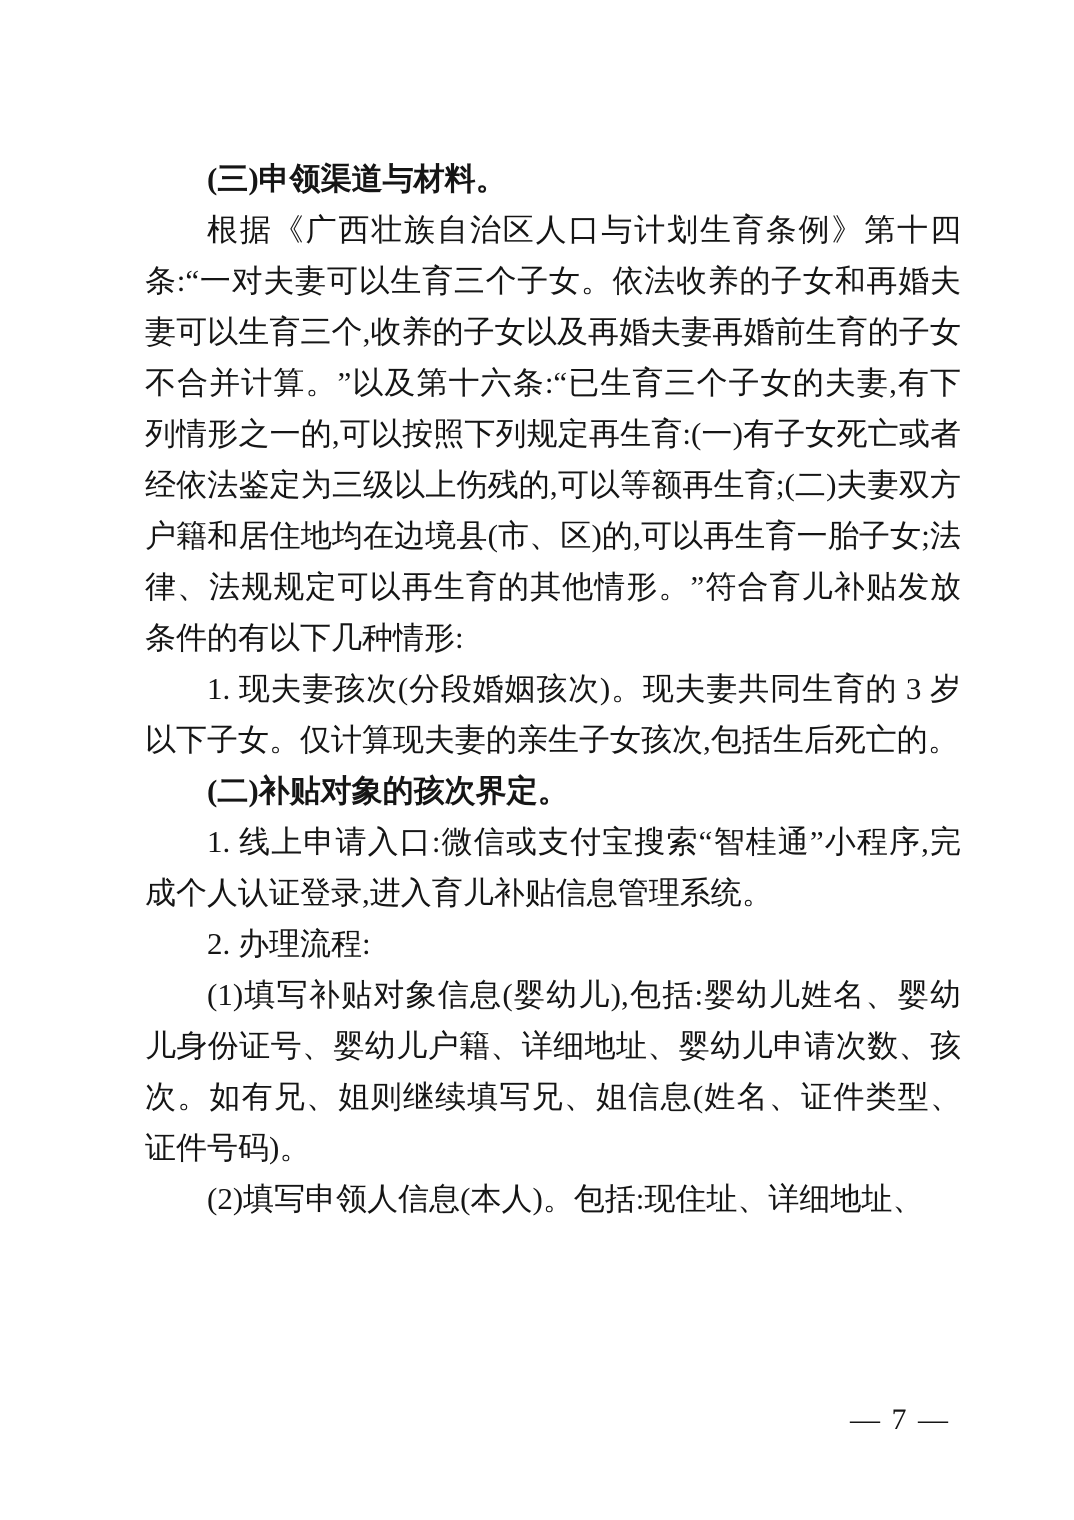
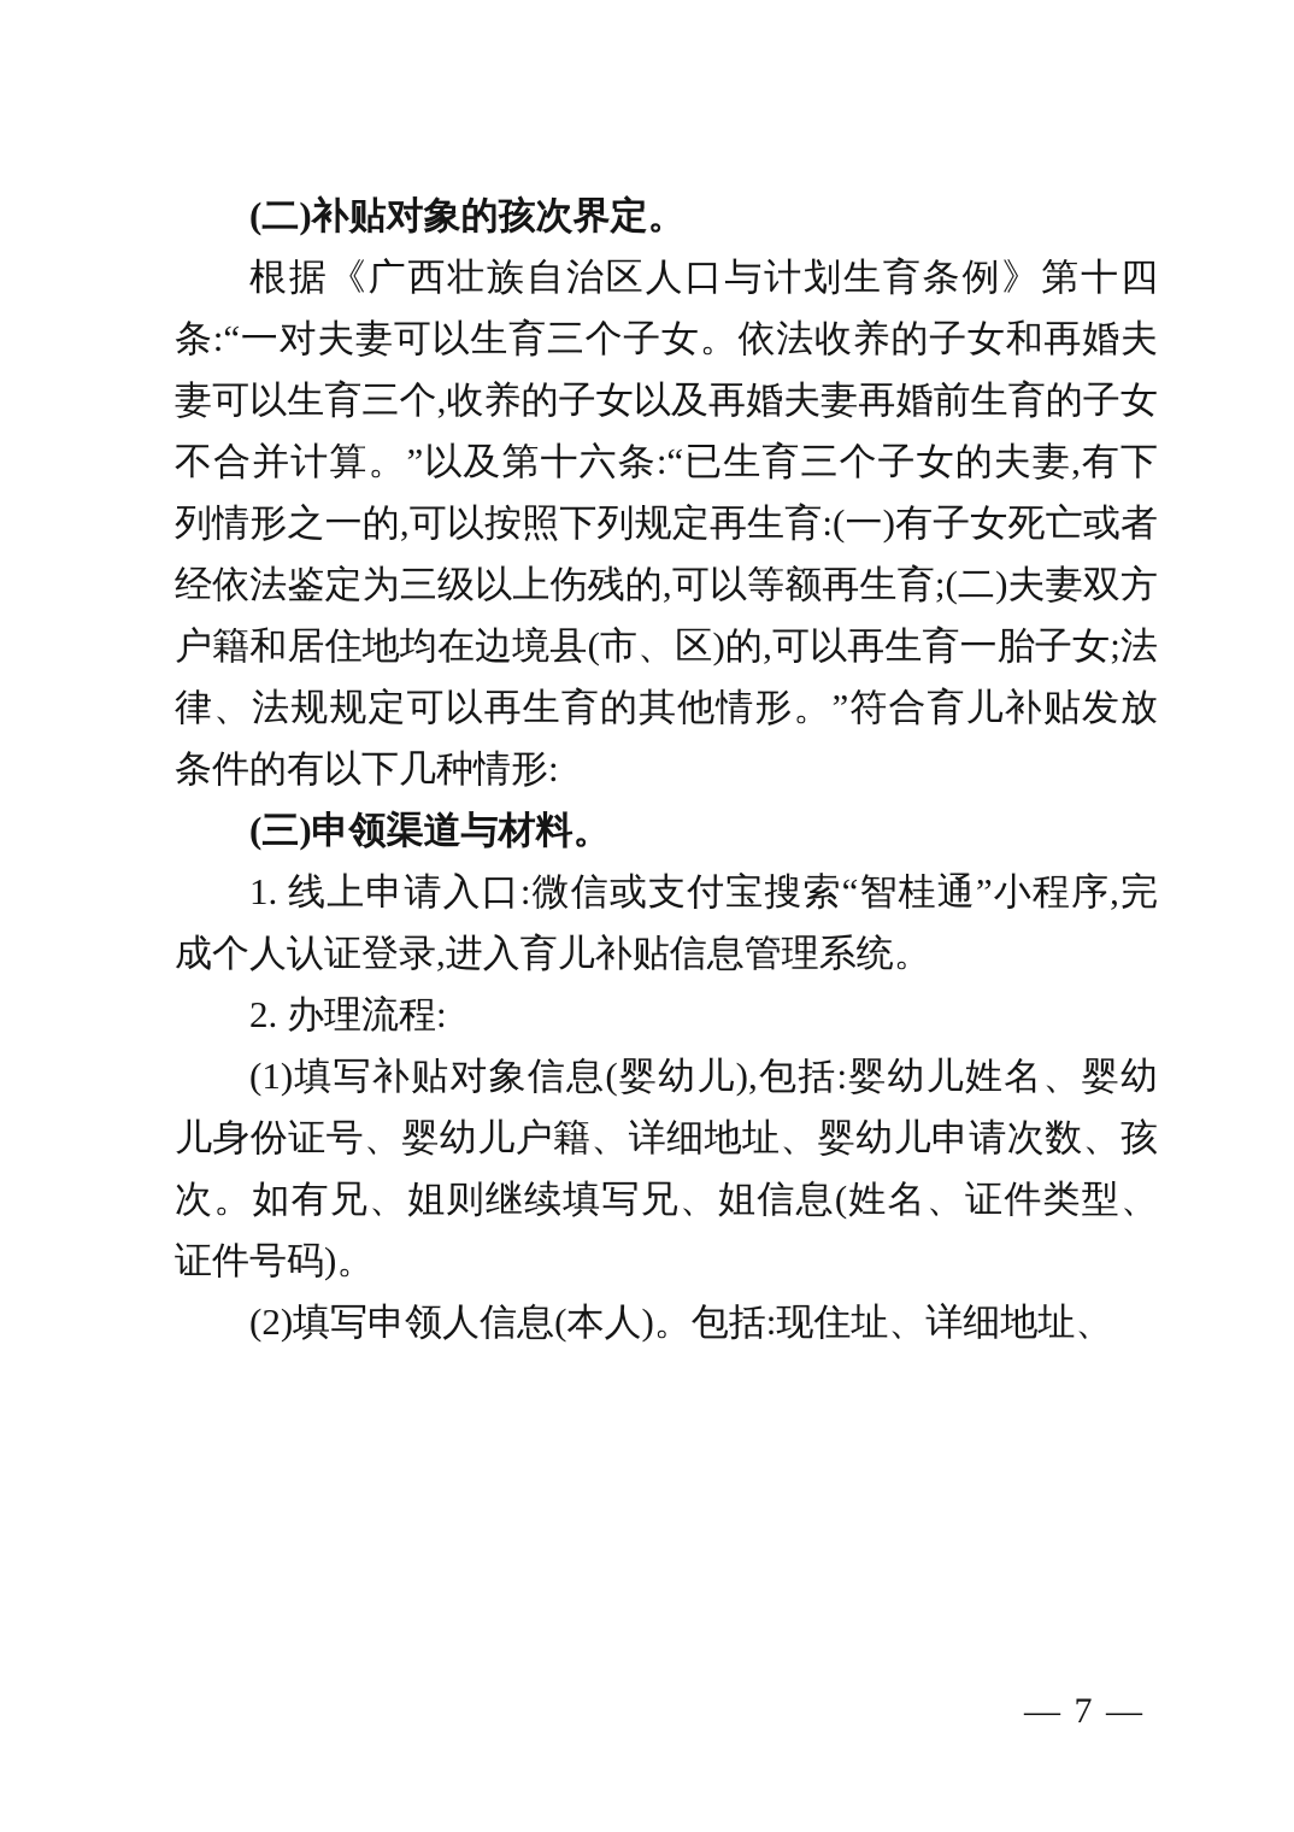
- (三)申领渠道与材料。
+ (二)补贴对象的孩次界定。
  根据《广西壮族自治区人口与计划生育条例》第十四条:“一对夫妻可以生育三个子女。依法收养的子女和再婚夫妻可以生育三个,收养的子女以及再婚夫妻再婚前生育的子女不合并计算。”以及第十六条:“已生育三个子女的夫妻,有下列情形之一的,可以按照下列规定再生育:(一)有子女死亡或者经依法鉴定为三级以上伤残的,可以等额再生育;(二)夫妻双方户籍和居住地均在边境县(市、区)的,可以再生育一胎子女;法律、法规规定可以再生育的其他情形。”符合育儿补贴发放条件的有以下几种情形:
- 1. 现夫妻孩次(分段婚姻孩次)。现夫妻共同生育的 3 岁以下子女。仅计算现夫妻的亲生子女孩次,包括生后死亡的。
- (二)补贴对象的孩次界定。
+ (三)申领渠道与材料。
  1. 线上申请入口:微信或支付宝搜索“智桂通”小程序,完成个人认证登录,进入育儿补贴信息管理系统。
  2. 办理流程:
  (1)填写补贴对象信息(婴幼儿),包括:婴幼儿姓名、婴幼儿身份证号、婴幼儿户籍、详细地址、婴幼儿申请次数、孩次。如有兄、姐则继续填写兄、姐信息(姓名、证件类型、证件号码)。
  (2)填写申领人信息(本人)。包括:现住址、详细地址、
  — 7 —
